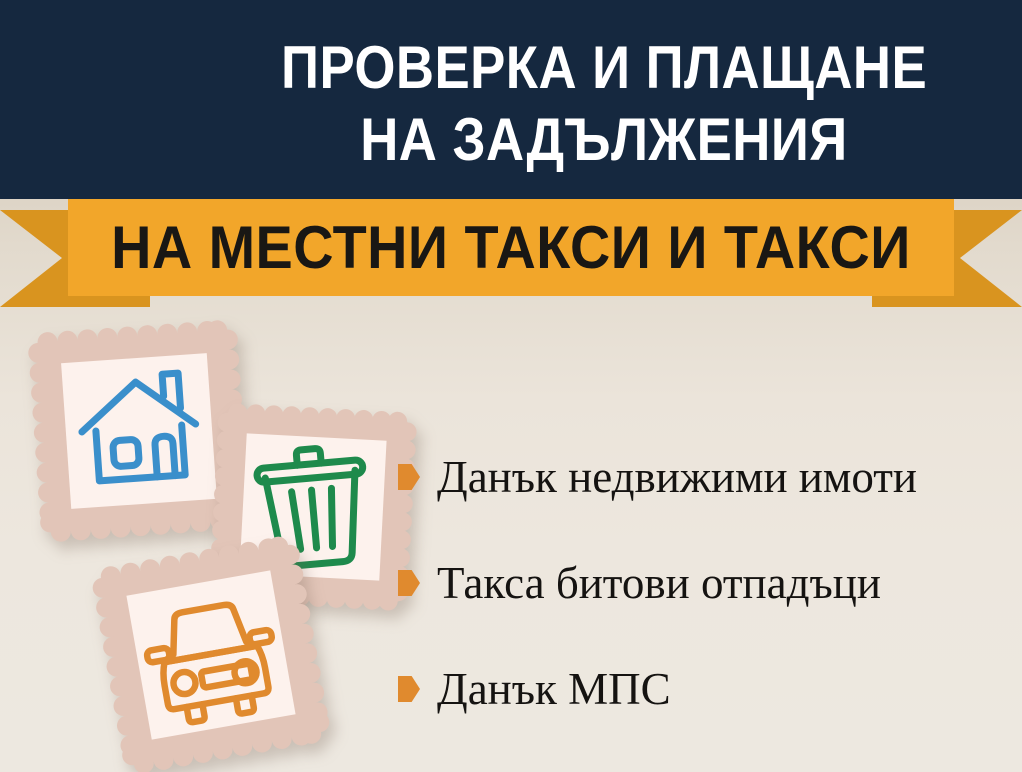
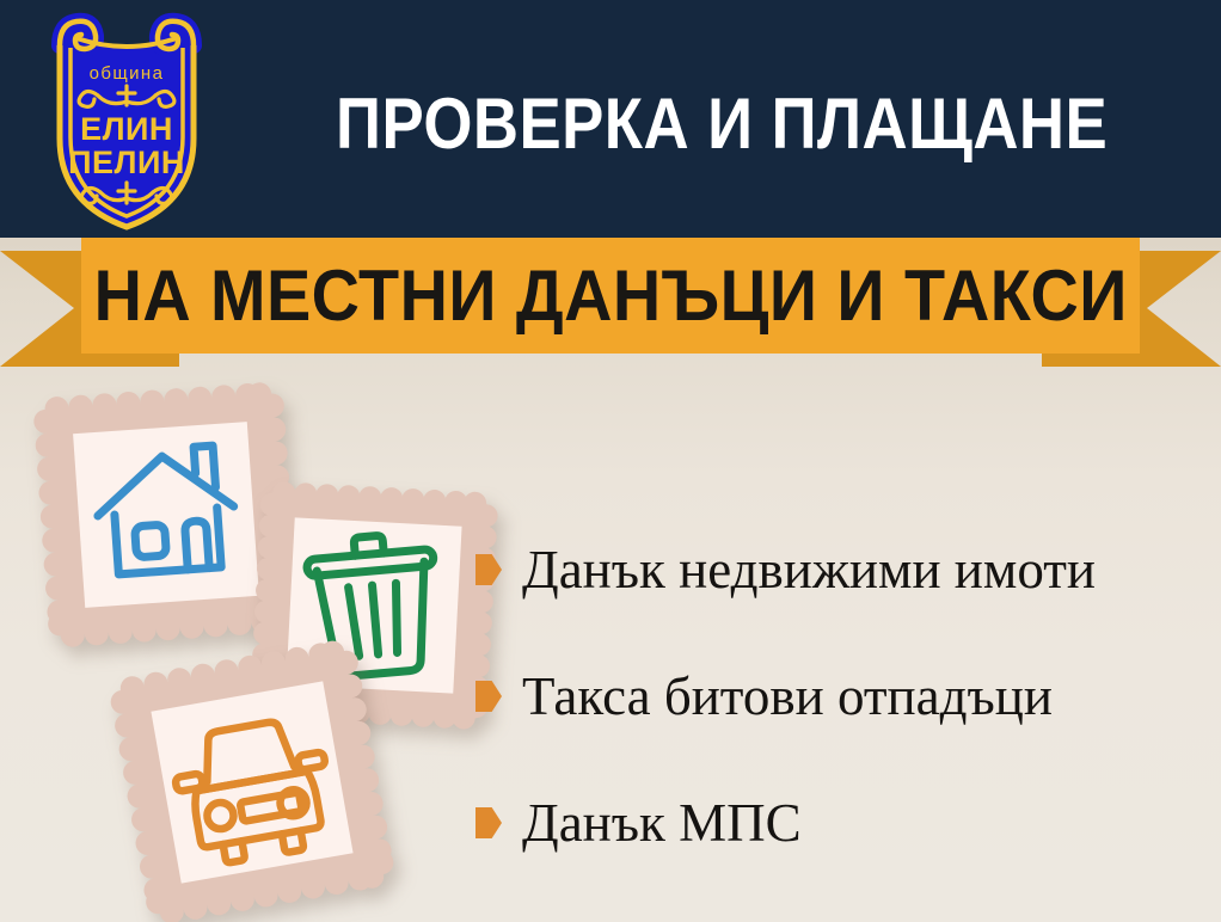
+ община
+ ЕЛИН
+ ПЕЛИН
  ПРОВЕРКА И ПЛАЩАНЕ
- НА ЗАДЪЛЖЕНИЯ
- НА МЕСТНИ ТАКСИ И ТАКСИ
+ НА МЕСТНИ ДАНЪЦИ И ТАКСИ
  Данък недвижими имоти
  Такса битови отпадъци
  Данък МПС
